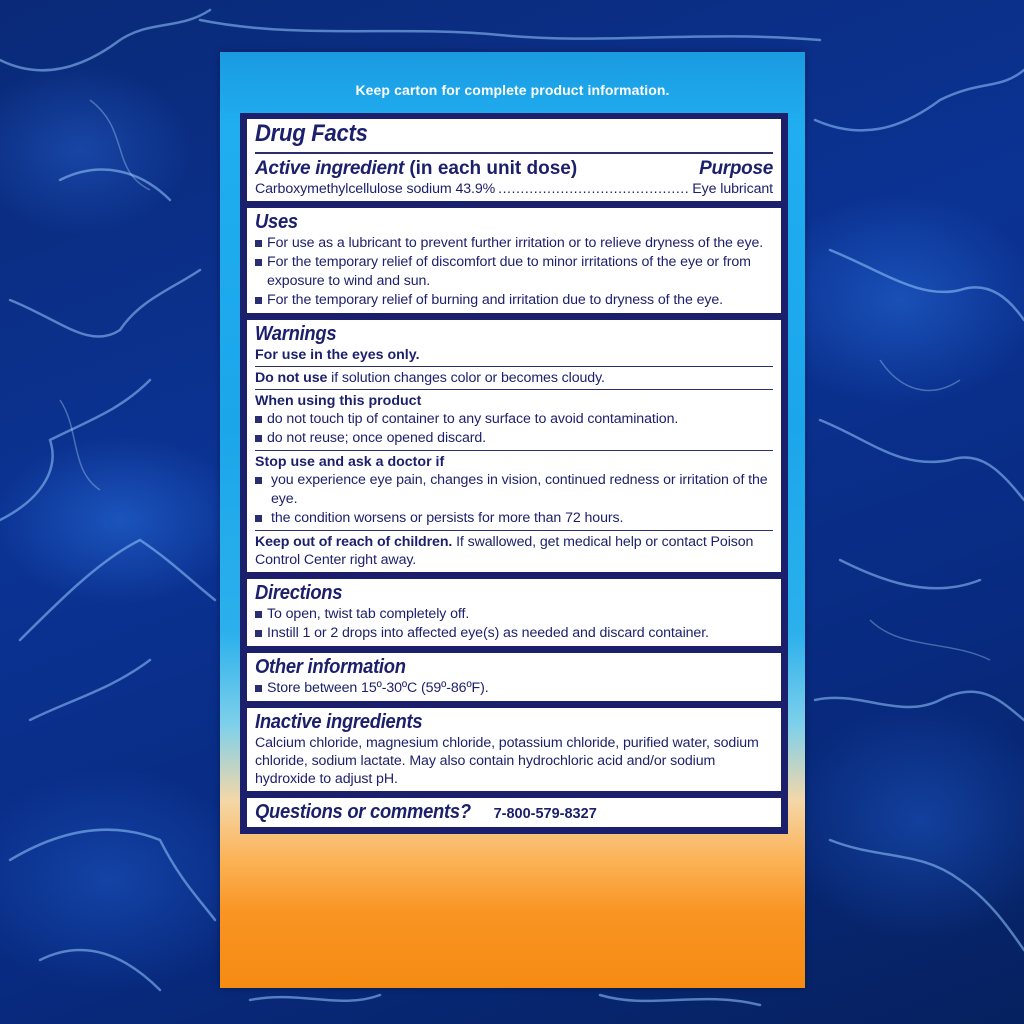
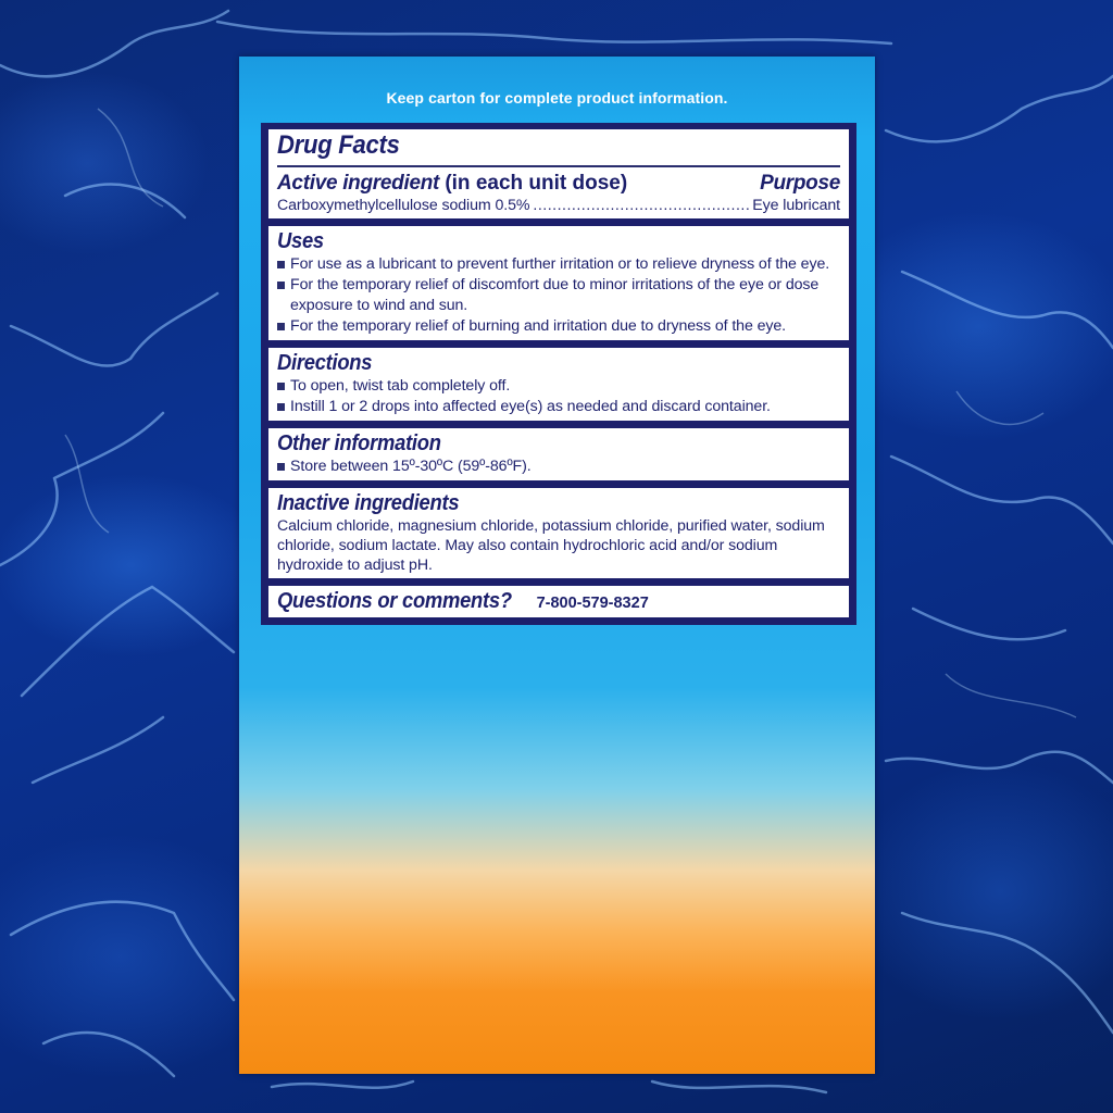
  Keep carton for complete product information.
  Drug Facts
  Active ingredient (in each unit dose)
  Purpose
- Carboxymethylcellulose sodium 43.9%
+ Carboxymethylcellulose sodium 0.5%
  Eye lubricant
  Uses
  For use as a lubricant to prevent further irritation or to relieve dryness of the eye.
- For the temporary relief of discomfort due to minor irritations of the eye or from exposure to wind and sun.
+ For the temporary relief of discomfort due to minor irritations of the eye or dose exposure to wind and sun.
  For the temporary relief of burning and irritation due to dryness of the eye.
- Warnings
- For use in the eyes only.
- Do not use if solution changes color or becomes cloudy.
- When using this product
- do not touch tip of container to any surface to avoid contamination.
- do not reuse; once opened discard.
- Stop use and ask a doctor if
- you experience eye pain, changes in vision, continued redness or irritation of the eye.
- the condition worsens or persists for more than 72 hours.
- Keep out of reach of children. If swallowed, get medical help or contact Poison Control Center right away.
  Directions
  To open, twist tab completely off.
  Instill 1 or 2 drops into affected eye(s) as needed and discard container.
  Other information
  Store between 15º-30ºC (59º-86ºF).
  Inactive ingredients
  Calcium chloride, magnesium chloride, potassium chloride, purified water, sodium chloride, sodium lactate. May also contain hydrochloric acid and/or sodium hydroxide to adjust pH.
  Questions or comments?
  7-800-579-8327
